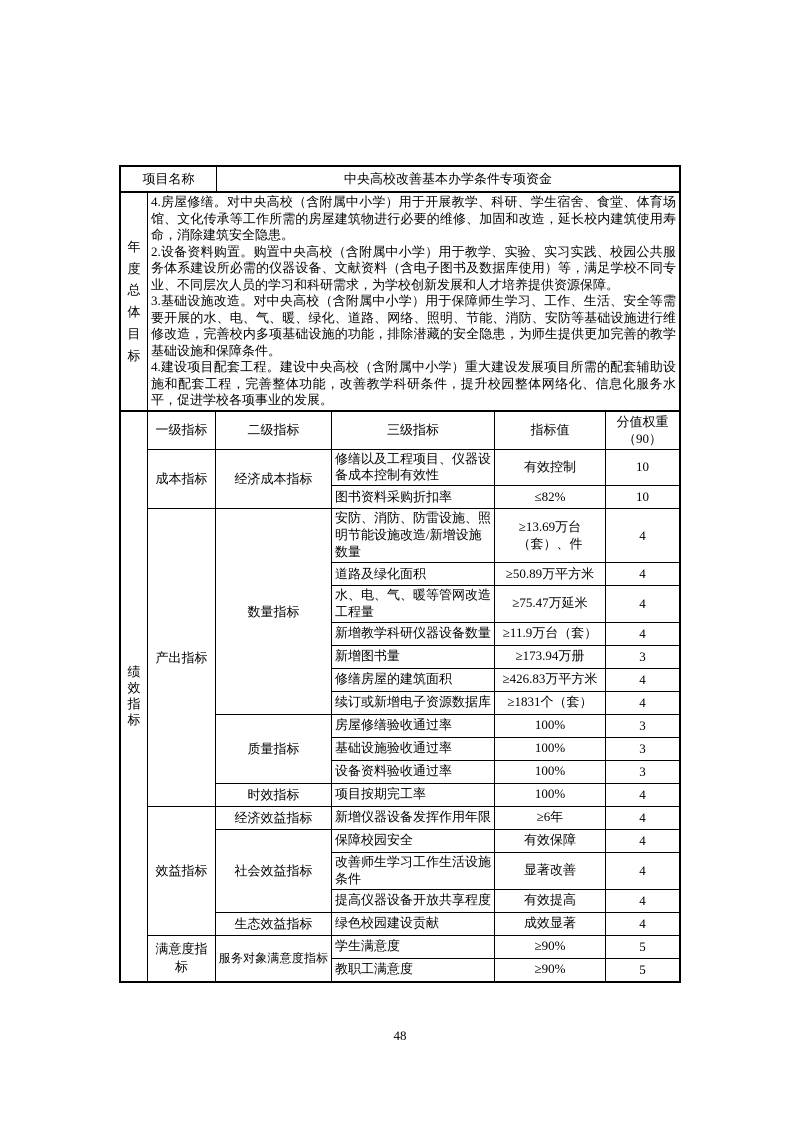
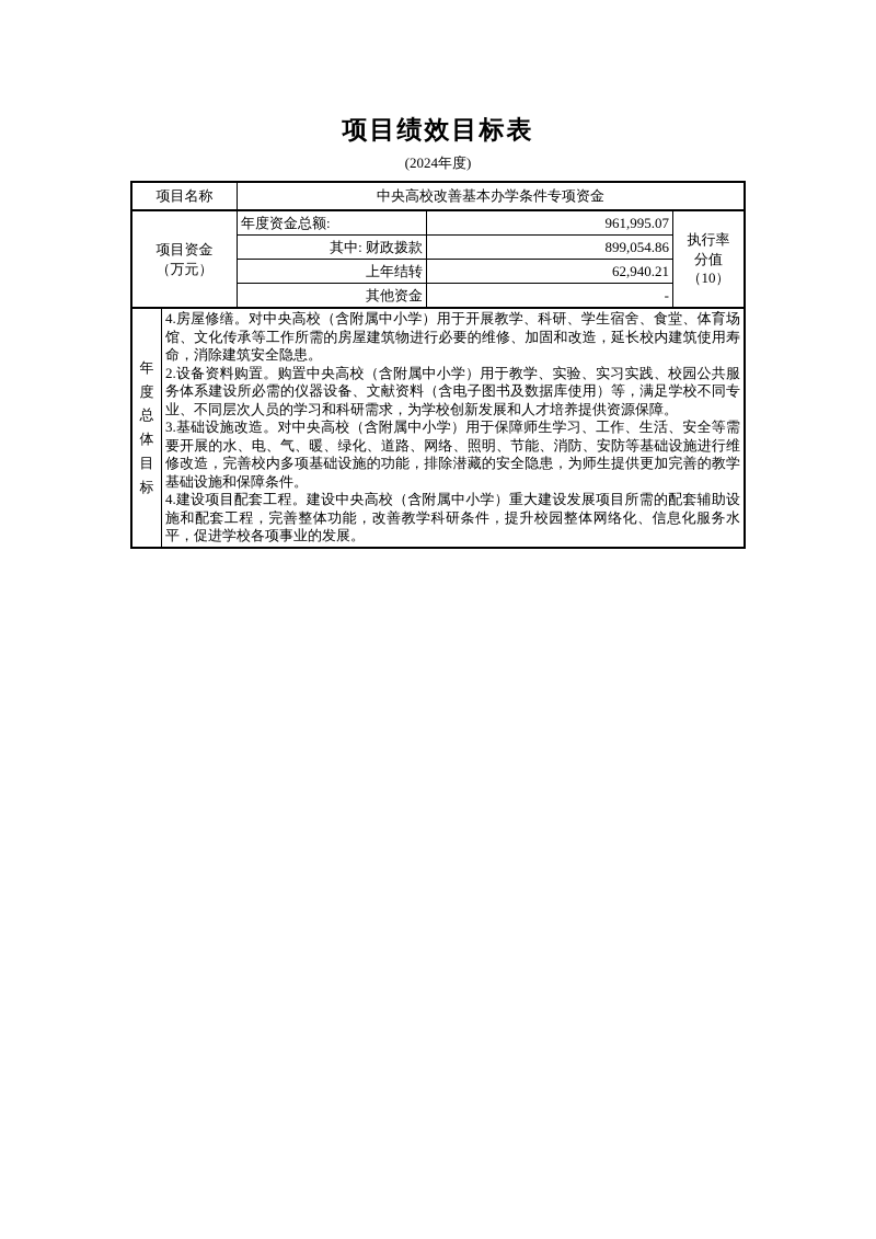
+ 项目绩效目标表
+ (2024年度)
  项目名称	中央高校改善基本办学条件专项资金
+ 项目资金 （万元）	年度资金总额:	961,995.07	执行率 分值（10）
+ 其中: 财政拨款	899,054.86
+ 上年结转	62,940.21
+ 其他资金	-
  年度总体目标	4.房屋修缮。对中央高校（含附属中小学）用于开展教学、科研、学生宿舍、食堂、体育场馆、文化传承等工作所需的房屋建筑物进行必要的维修、加固和改造，延长校内建筑使用寿命，消除建筑安全隐患。 2.设备资料购置。购置中央高校（含附属中小学）用于教学、实验、实习实践、校园公共服务体系建设所必需的仪器设备、文献资料（含电子图书及数据库使用）等，满足学校不同专业、不同层次人员的学习和科研需求，为学校创新发展和人才培养提供资源保障。 3.基础设施改造。对中央高校（含附属中小学）用于保障师生学习、工作、生活、安全等需要开展的水、电、气、暖、绿化、道路、网络、照明、节能、消防、安防等基础设施进行维修改造，完善校内多项基础设施的功能，排除潜藏的安全隐患，为师生提供更加完善的教学基础设施和保障条件。 4.建设项目配套工程。建设中央高校（含附属中小学）重大建设发展项目所需的配套辅助设施和配套工程，完善整体功能，改善教学科研条件，提升校园整体网络化、信息化服务水平，促进学校各项事业的发展。
- 绩效指标	一级指标	二级指标	三级指标	指标值	分值权重 （90）
- 成本指标	经济成本指标	修缮以及工程项目、仪器设备成本控制有效性	有效控制	10
- 图书资料采购折扣率	≤82%	10
- 产出指标	数量指标	安防、消防、防雷设施、照明节能设施改造/新增设施数量	≥13.69万台（套）、件	4
- 道路及绿化面积	≥50.89万平方米	4
- 水、电、气、暖等管网改造工程量	≥75.47万延米	4
- 新增教学科研仪器设备数量	≥11.9万台（套）	4
- 新增图书量	≥173.94万册	3
- 修缮房屋的建筑面积	≥426.83万平方米	4
- 续订或新增电子资源数据库	≥1831个（套）	4
- 质量指标	房屋修缮验收通过率	100%	3
- 基础设施验收通过率	100%	3
- 设备资料验收通过率	100%	3
- 时效指标	项目按期完工率	100%	4
- 效益指标	经济效益指标	新增仪器设备发挥作用年限	≥6年	4
- 社会效益指标	保障校园安全	有效保障	4
- 改善师生学习工作生活设施条件	显著改善	4
- 提高仪器设备开放共享程度	有效提高	4
- 生态效益指标	绿色校园建设贡献	成效显著	4
- 满意度指标	服务对象满意度指标	学生满意度	≥90%	5
- 教职工满意度	≥90%	5
- 48
